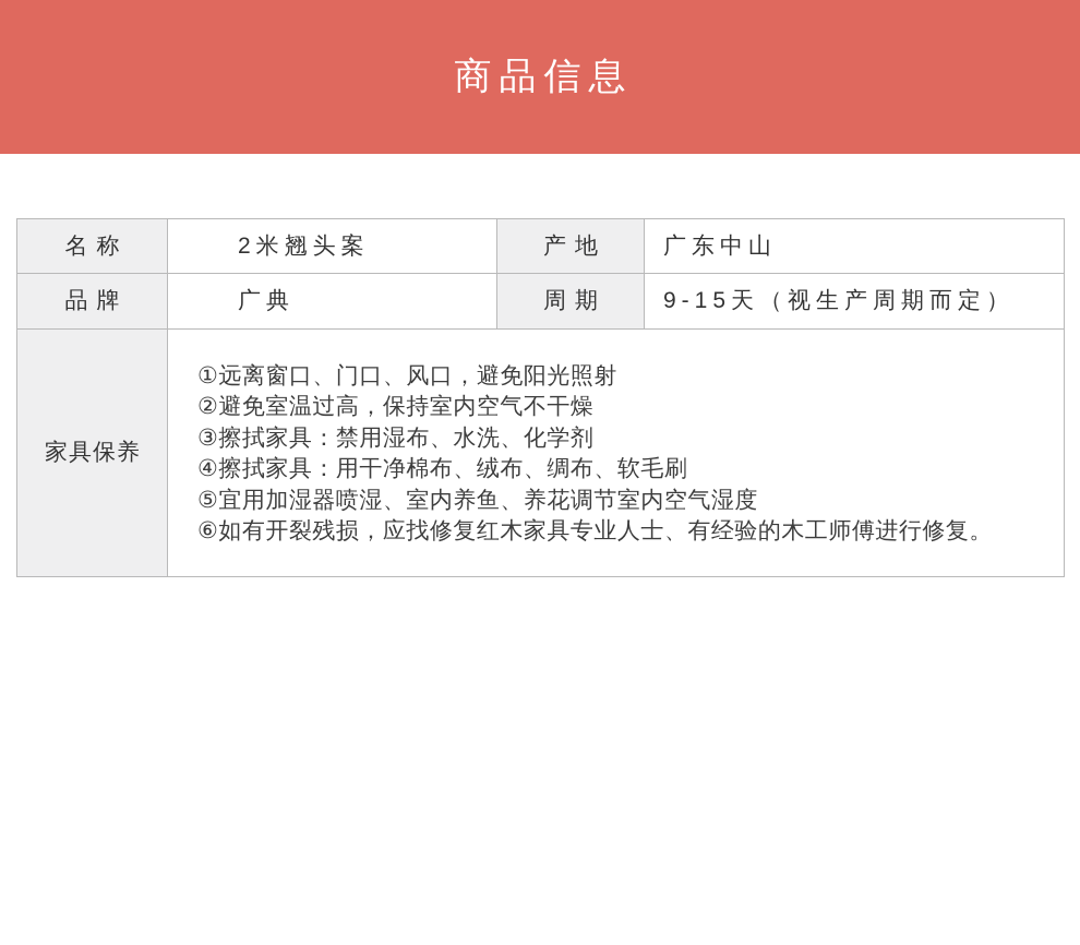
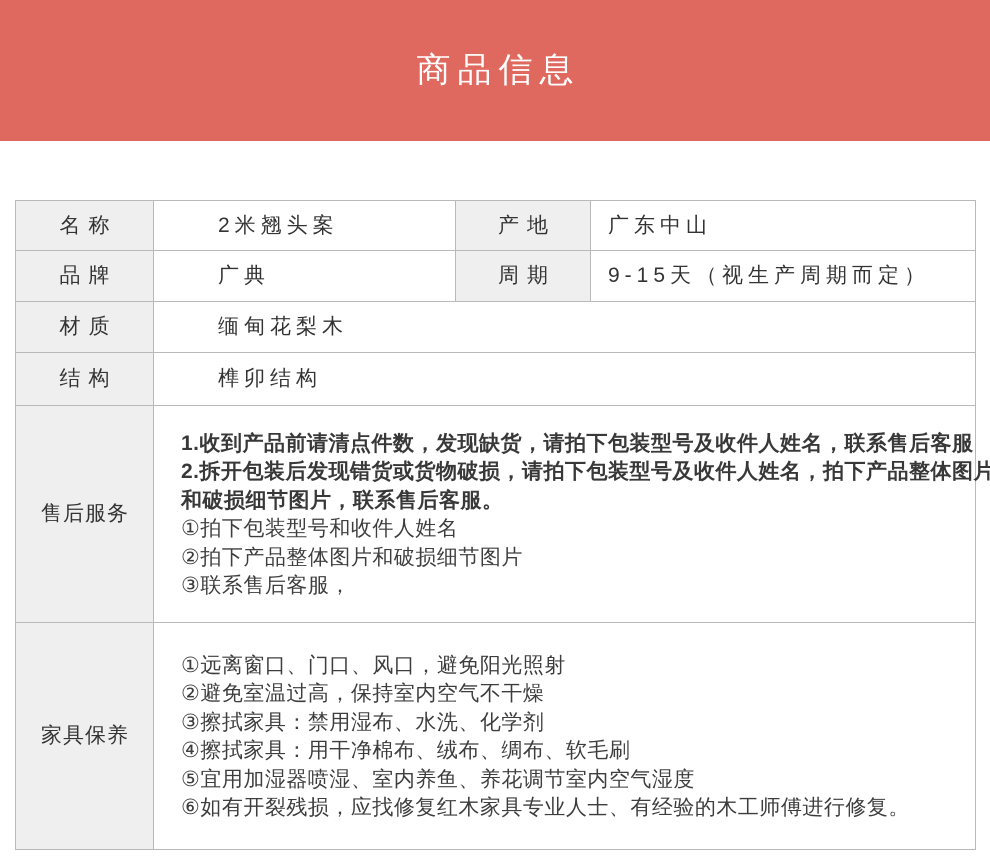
  商品信息
  名称	2米翘头案	产地	广东中山
  品牌	广典	周期	9-15天（视生产周期而定）
+ 材质	缅甸花梨木
+ 结构	榫卯结构
+ 售后服务	1.收到产品前请清点件数，发现缺货，请拍下包装型号及收件人姓名，联系售后客服 2.拆开包装后发现错货或货物破损，请拍下包装型号及收件人姓名，拍下产品整体图片 和破损细节图片，联系售后客服。 ①拍下包装型号和收件人姓名 ②拍下产品整体图片和破损细节图片 ③联系售后客服，
  家具保养	①远离窗口、门口、风口，避免阳光照射 ②避免室温过高，保持室内空气不干燥 ③擦拭家具：禁用湿布、水洗、化学剂 ④擦拭家具：用干净棉布、绒布、绸布、软毛刷 ⑤宜用加湿器喷湿、室内养鱼、养花调节室内空气湿度 ⑥如有开裂残损，应找修复红木家具专业人士、有经验的木工师傅进行修复。
